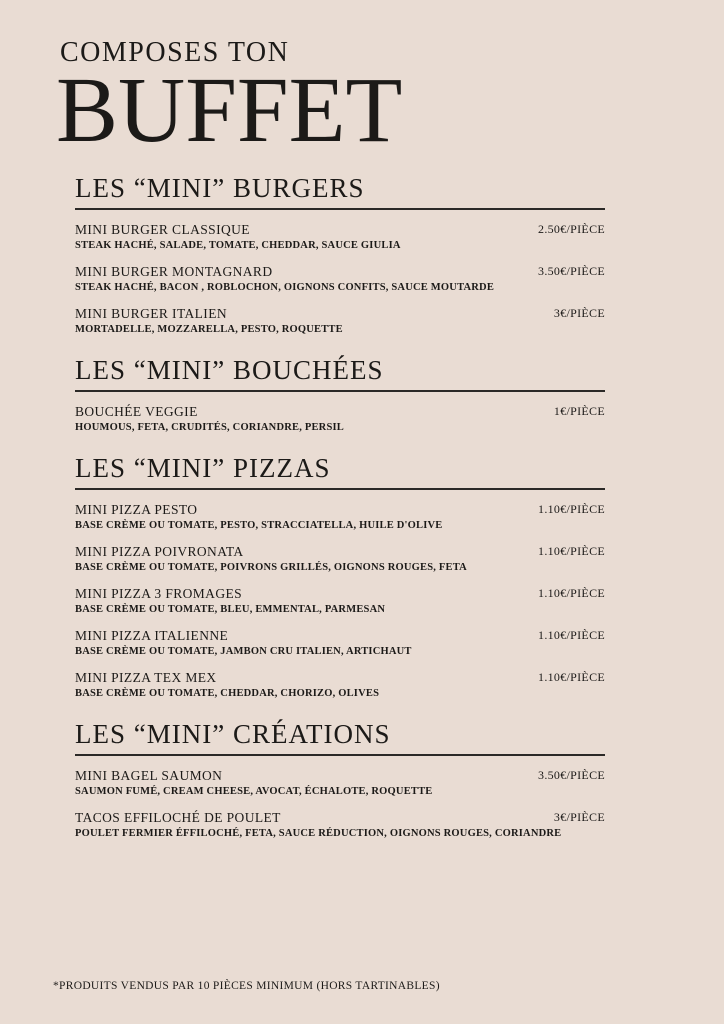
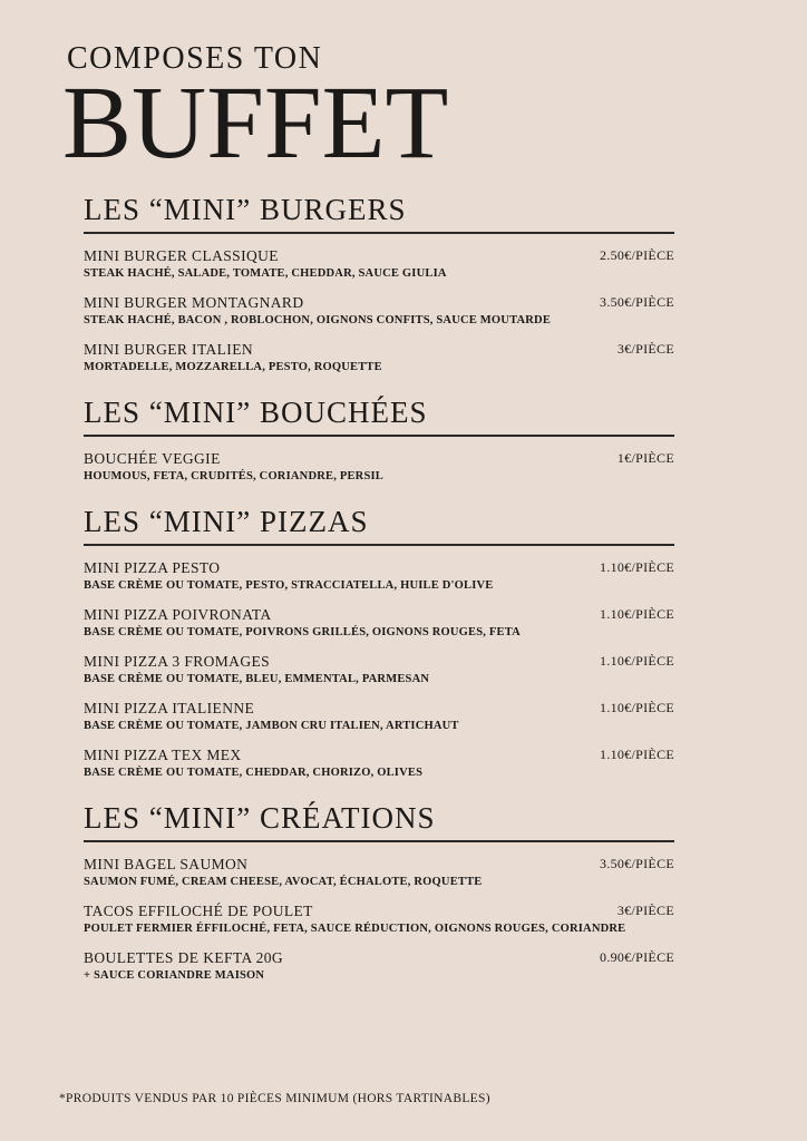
  COMPOSES TON
  BUFFET
  LES “MINI” BURGERS
  MINI BURGER CLASSIQUE
  2.50€/PIÈCE
  STEAK HACHÉ, SALADE, TOMATE, CHEDDAR, SAUCE GIULIA
  MINI BURGER MONTAGNARD
  3.50€/PIÈCE
  STEAK HACHÉ, BACON , ROBLOCHON, OIGNONS CONFITS, SAUCE MOUTARDE
  MINI BURGER ITALIEN
  3€/PIÈCE
  MORTADELLE, MOZZARELLA, PESTO, ROQUETTE
  LES “MINI” BOUCHÉES
  BOUCHÉE VEGGIE
  1€/PIÈCE
  HOUMOUS, FETA, CRUDITÉS, CORIANDRE, PERSIL
  LES “MINI” PIZZAS
  MINI PIZZA PESTO
  1.10€/PIÈCE
  BASE CRÈME OU TOMATE, PESTO, STRACCIATELLA, HUILE D'OLIVE
  MINI PIZZA POIVRONATA
  1.10€/PIÈCE
  BASE CRÈME OU TOMATE, POIVRONS GRILLÉS, OIGNONS ROUGES, FETA
  MINI PIZZA 3 FROMAGES
  1.10€/PIÈCE
  BASE CRÈME OU TOMATE, BLEU, EMMENTAL, PARMESAN
  MINI PIZZA ITALIENNE
  1.10€/PIÈCE
  BASE CRÈME OU TOMATE, JAMBON CRU ITALIEN, ARTICHAUT
  MINI PIZZA TEX MEX
  1.10€/PIÈCE
  BASE CRÈME OU TOMATE, CHEDDAR, CHORIZO, OLIVES
  LES “MINI” CRÉATIONS
  MINI BAGEL SAUMON
  3.50€/PIÈCE
  SAUMON FUMÉ, CREAM CHEESE, AVOCAT, ÉCHALOTE, ROQUETTE
  TACOS EFFILOCHÉ DE POULET
  3€/PIÈCE
  POULET FERMIER ÉFFILOCHÉ, FETA, SAUCE RÉDUCTION, OIGNONS ROUGES, CORIANDRE
+ BOULETTES DE KEFTA 20G
+ 0.90€/PIÈCE
+ + SAUCE CORIANDRE MAISON
  *PRODUITS VENDUS PAR 10 PIÈCES MINIMUM (HORS TARTINABLES)
